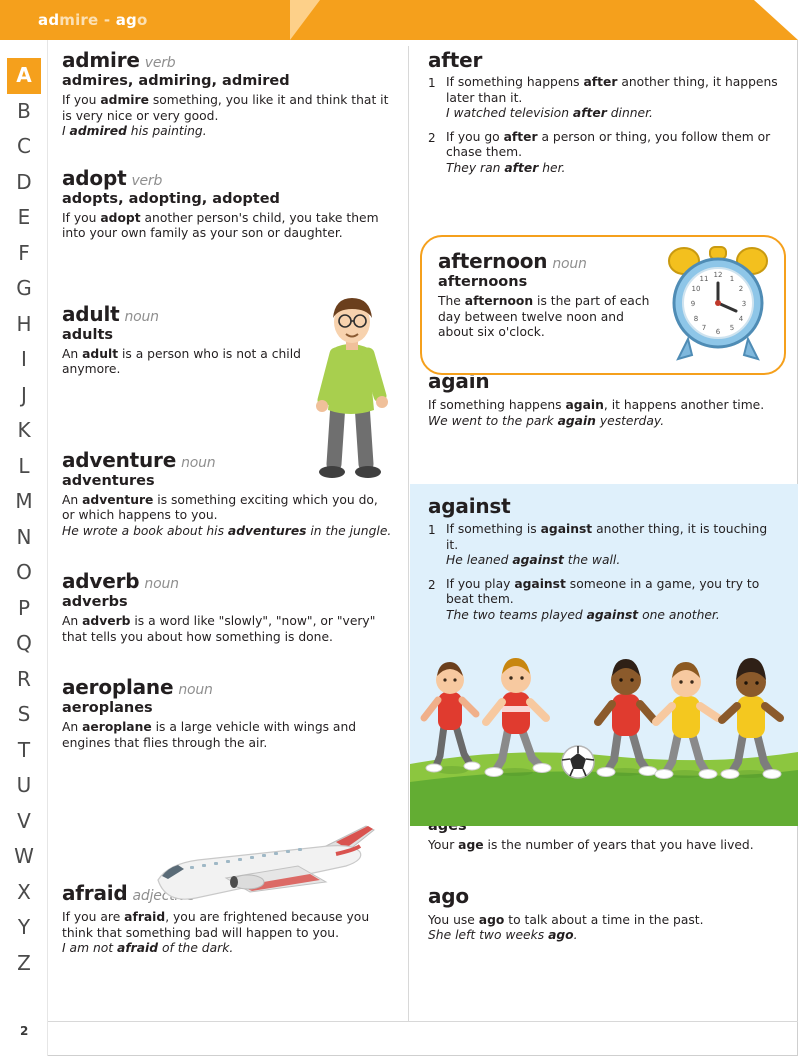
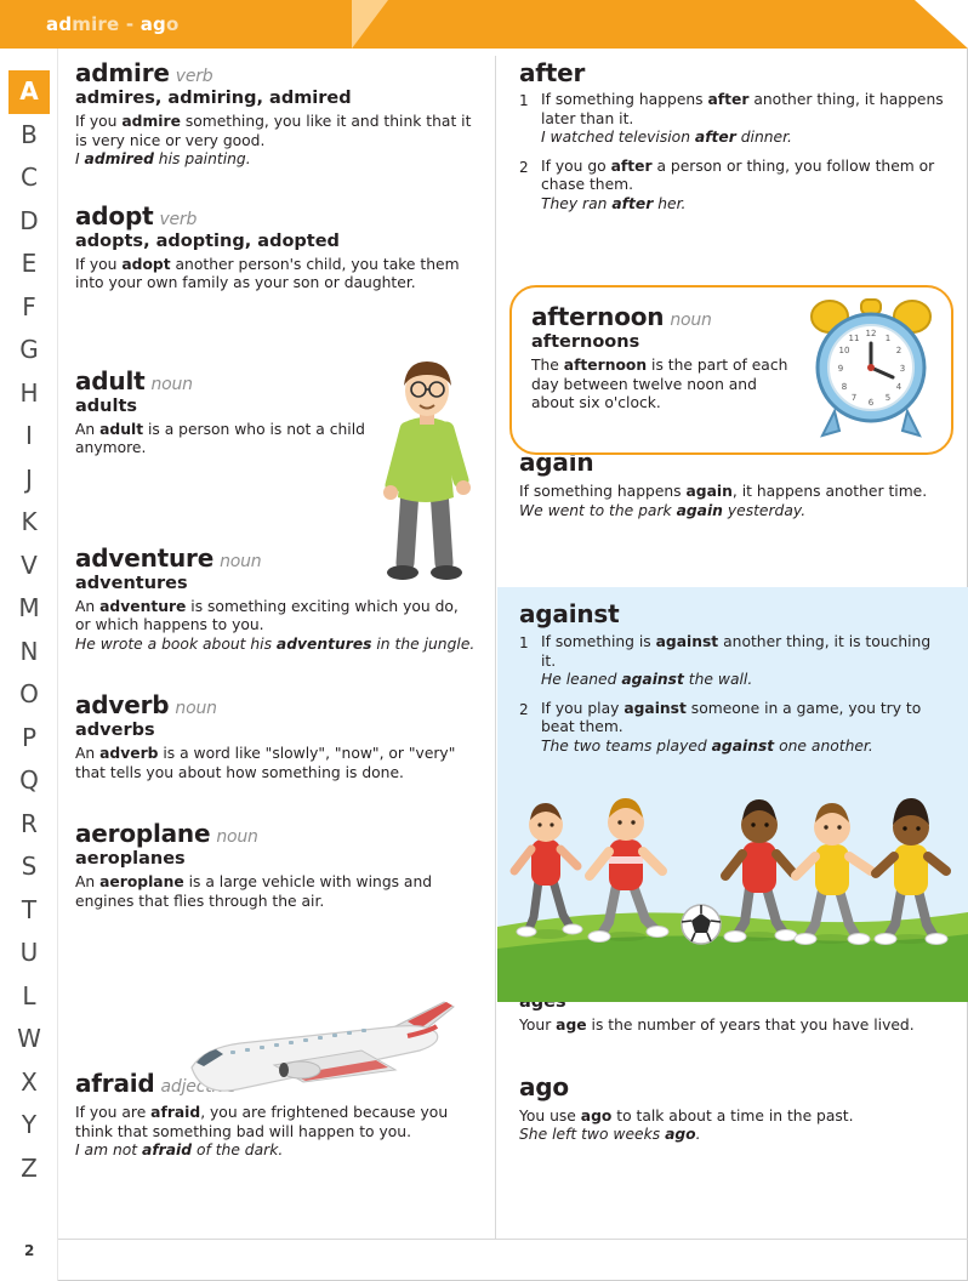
  admire - ago
  A
  B
  C
  D
  E
  F
  G
  H
  I
  J
  K
- L
+ V
  M
  N
  O
  P
  Q
  R
  S
  T
  U
- V
+ L
  W
  X
  Y
  Z
  2
  admire verb
  admires, admiring, admired
  If you admire something, you like it and think that it is very nice or very good.
  I admired his painting.
  adopt verb
  adopts, adopting, adopted
  If you adopt another person's child, you take them into your own family as your son or daughter.
  adult noun
  adults
  An adult is a person who is not a child anymore.
  adventure noun
  adventures
  An adventure is something exciting which you do, or which happens to you.
  He wrote a book about his adventures in the jungle.
  adverb noun
  adverbs
  An adverb is a word like "slowly", "now", or "very" that tells you about how something is done.
  aeroplane noun
  aeroplanes
  An aeroplane is a large vehicle with wings and engines that flies through the air.
  afraid adjec
  If you are afraid, you are frightened because you think that something bad will happen to you.
  I am not afraid of the dark.
  after
  1
  If something happens after another thing, it happens later than it.
  I watched television after dinner.
  2
  If you go after a person or thing, you follow them or chase them.
  They ran after her.
  again
  If something happens again, it happens another time.
  We went to the park again yesterday.
  ages
  Your age is the number of years that you have lived.
  ago
  You use ago to talk about a time in the past.
  She left two weeks ago.
  afternoon noun
  afternoons
  The afternoon is the part of each day between twelve noon and about six o'clock.
  12
  3
  6
  9
  1
  2
  4
  5
  7
  8
  10
  11
  against
  1
  If something is against another thing, it is touching it.
  He leaned against the wall.
  2
  If you play against someone in a game, you try to beat them.
  The two teams played against one another.
